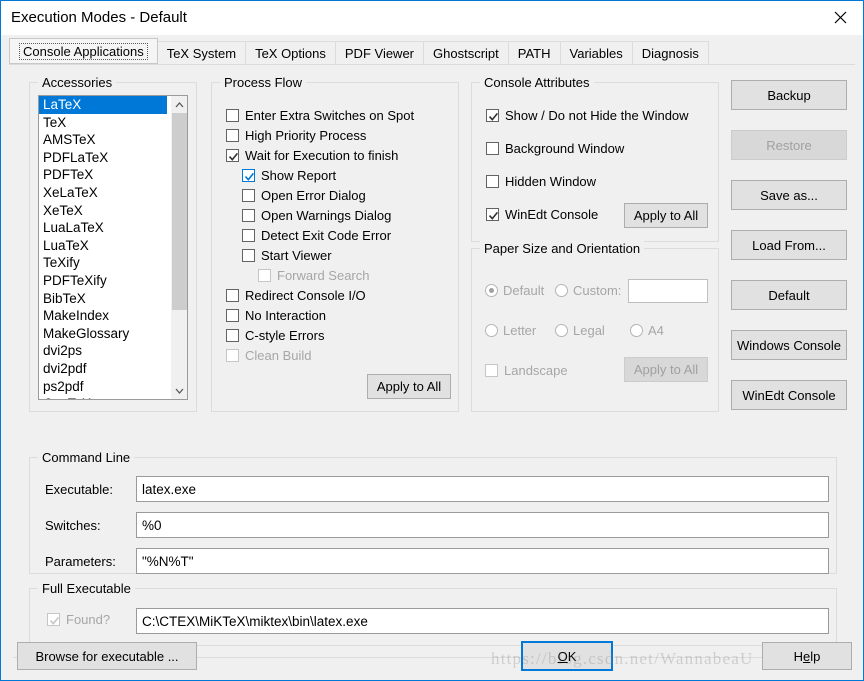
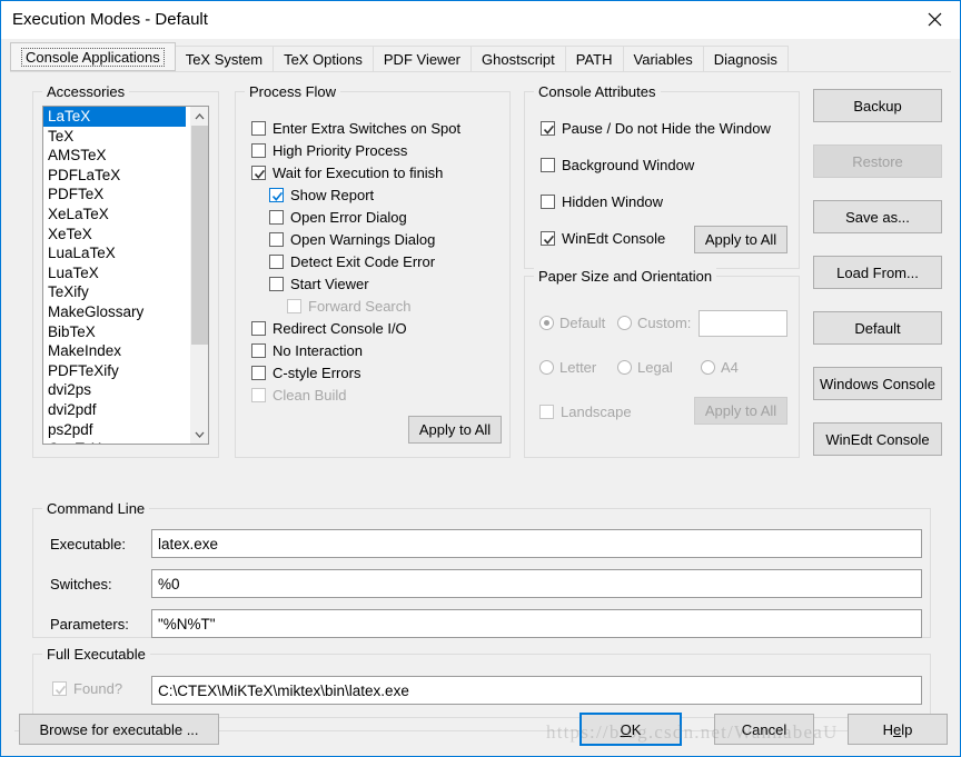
  Execution Modes - Default
  Console Applications
  TeX System
  TeX Options
  PDF Viewer
  Ghostscript
  PATH
  Variables
  Diagnosis
  Accessories
  LaTeX
  TeX
  AMSTeX
  PDFLaTeX
  PDFTeX
  XeLaTeX
  XeTeX
  LuaLaTeX
  LuaTeX
  TeXify
- PDFTeXify
+ MakeGlossary
  BibTeX
  MakeIndex
- MakeGlossary
+ PDFTeXify
  dvi2ps
  dvi2pdf
  ps2pdf
  Process Flow
  Enter Extra Switches on Spot
  High Priority Process
  Wait for Execution to finish
  Show Report
  Open Error Dialog
  Open Warnings Dialog
  Detect Exit Code Error
  Start Viewer
  Forward Search
  Redirect Console I/O
  No Interaction
  C-style Errors
  Clean Build
  Apply to All
  Console Attributes
- Show / Do not Hide the Window
+ Pause / Do not Hide the Window
  Background Window
  Hidden Window
  WinEdt Console
  Apply to All
  Paper Size and Orientation
  Default
  Custom:
  Letter
  Legal
  A4
  Landscape
  Apply to All
  Backup
  Restore
  Save as...
  Load From...
  Default
  Windows Console
  WinEdt Console
  Command Line
  Executable:
  latex.exe
  Switches:
  %0
  Parameters:
  "%N%T"
  Full Executable
  Found?
  C:\CTEX\MiKTeX\miktex\bin\latex.exe
  Browse for executable ...
  OK
+ Cancel
  Help
  https://blog.csdn.net/WannabeaU
